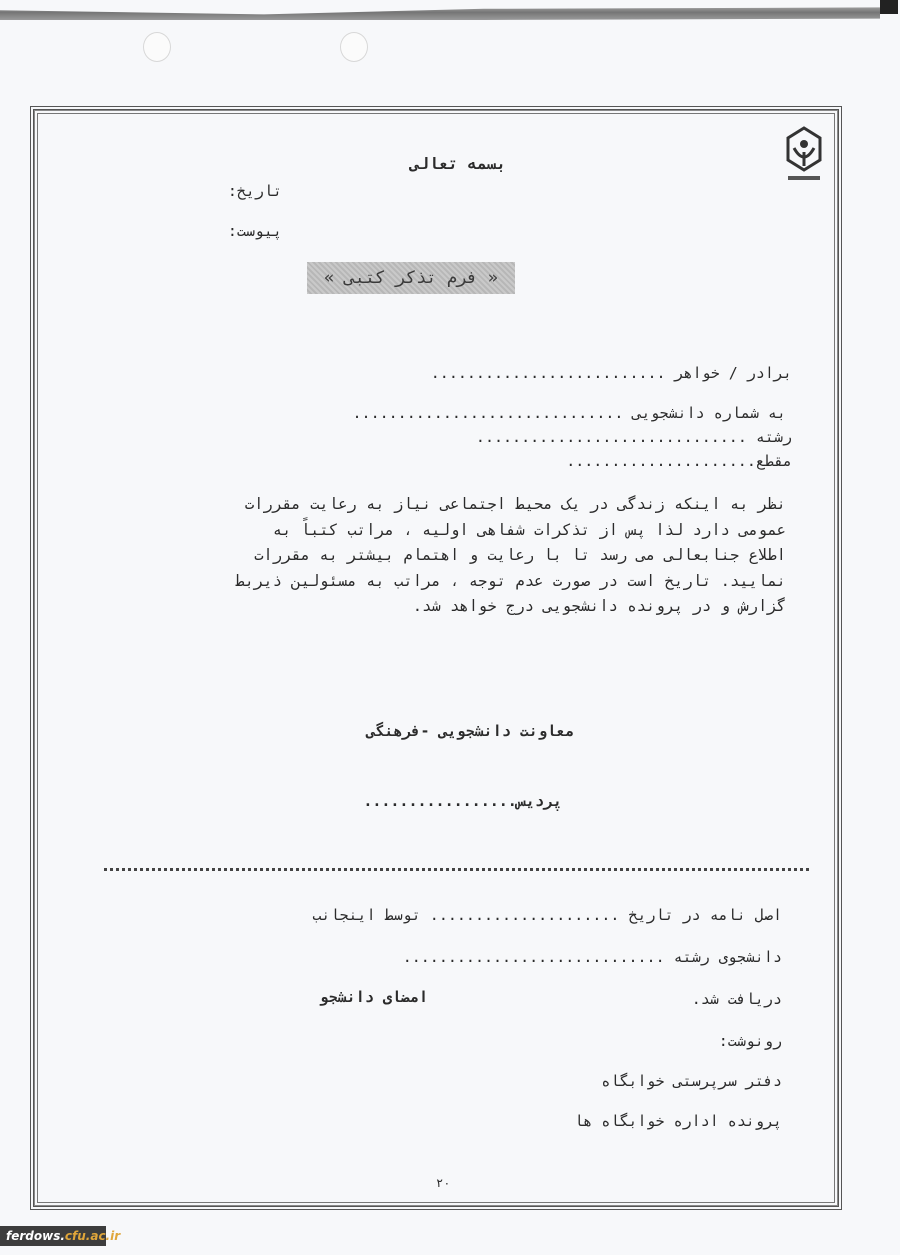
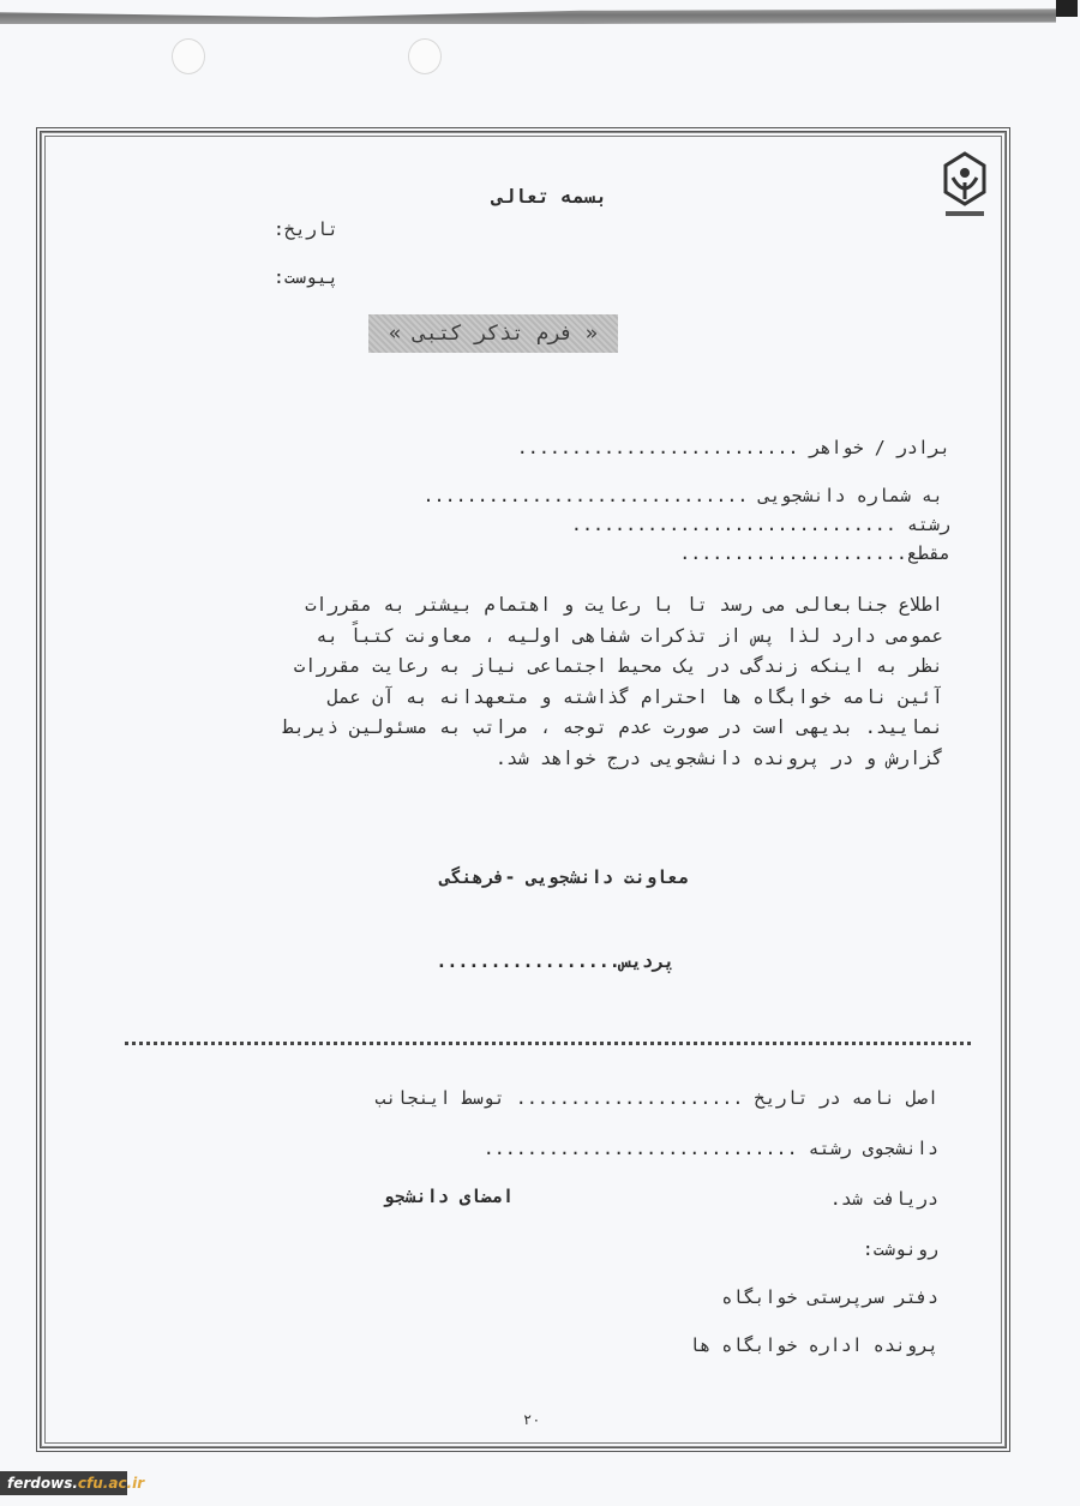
  بسمه تعالی
  تاریخ:
  پیوست:
  « فرم تذکر کتبی »
  برادر / خواهر ..........................
  به شماره دانشجویی ..............................
  رشته ..............................
  مقطع.....................
- نظر به اینکه زندگی در یک محیط اجتماعی نیاز به رعایت مقررات
+ اطلاع جنابعالی می رسد تا با رعایت و اهتمام بیشتر به مقررات
- عمومی دارد لذا پس از تذکرات شفاهی اولیه ، مراتب کتباً به
+ عمومی دارد لذا پس از تذکرات شفاهی اولیه ، معاونت کتباً به
- اطلاع جنابعالی می رسد تا با رعایت و اهتمام بیشتر به مقررات
+ نظر به اینکه زندگی در یک محیط اجتماعی نیاز به رعایت مقررات
+ آئین نامه خوابگاه ها احترام گذاشته و متعهدانه به آن عمل
- نمایید. تاریخ است در صورت عدم توجه ، مراتب به مسئولین ذیربط
+ نمایید. بدیهی است در صورت عدم توجه ، مراتب به مسئولین ذیربط
  گزارش و در پرونده دانشجویی درج خواهد شد.
  معاونت دانشجویی -فرهنگی
  پردیس.................
  اصل نامه در تاریخ ..................... توسط اینجانب
  دانشجوی رشته .............................
  دریافت شد.
  امضای دانشجو
  رونوشت:
  دفتر سرپرستی خوابگاه
  پرونده اداره خوابگاه ها
  ۲۰
  ferdows.cfu.ac.ir
